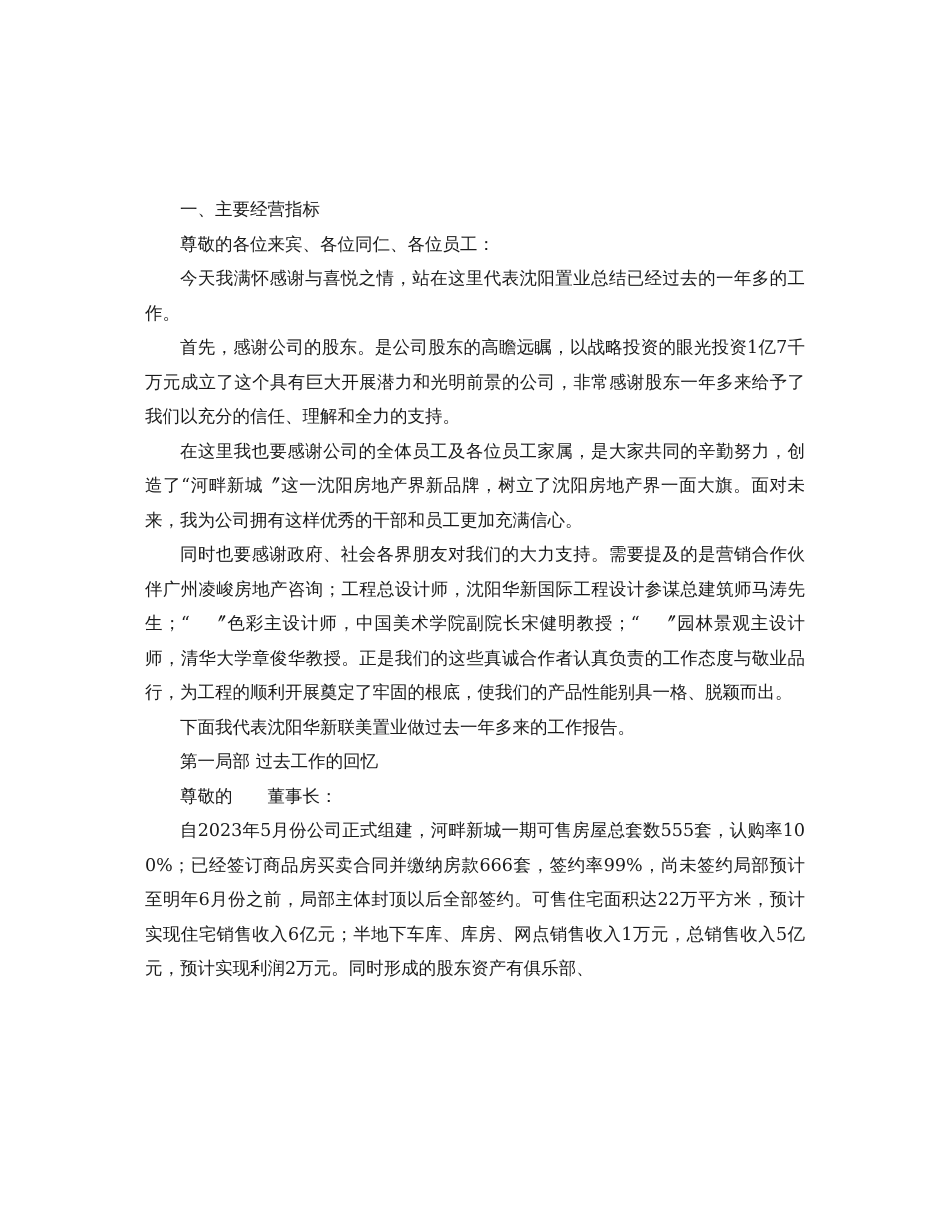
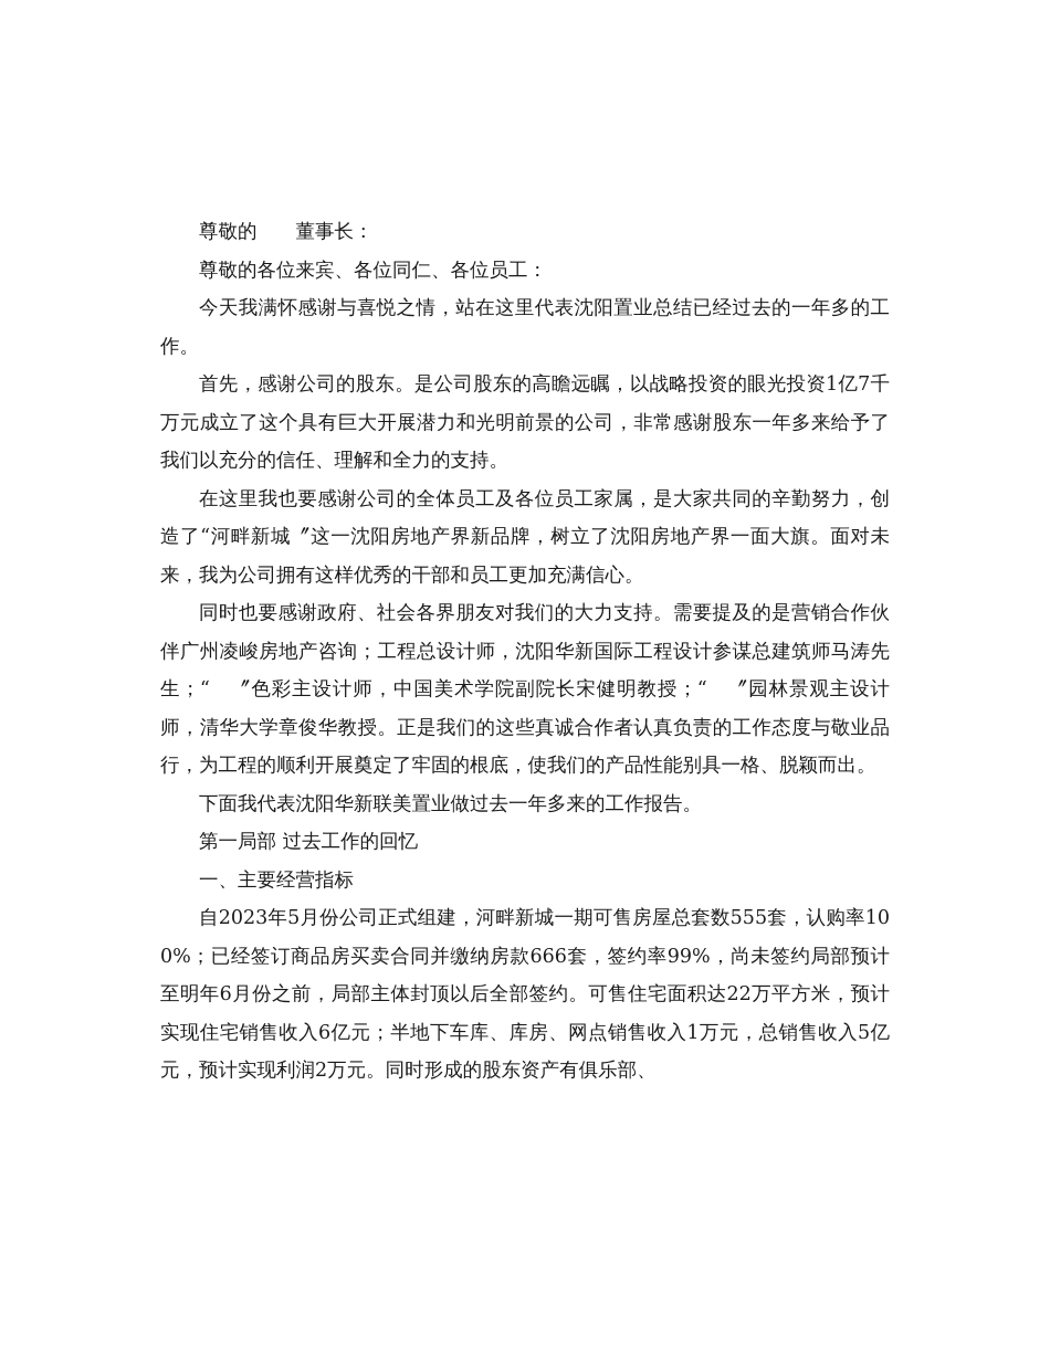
- 一、主要经营指标
+ 尊敬的 董事长：
  尊敬的各位来宾、各位同仁、各位员工：
  今天我满怀感谢与喜悦之情，站在这里代表沈阳置业总结已经过去的一年多的工作。
  首先，感谢公司的股东。是公司股东的高瞻远瞩，以战略投资的眼光投资1亿7千万元成立了这个具有巨大开展潜力和光明前景的公司，非常感谢股东一年多来给予了我们以充分的信任、理解和全力的支持。
  在这里我也要感谢公司的全体员工及各位员工家属，是大家共同的辛勤努力，创造了“河畔新城〞这一沈阳房地产界新品牌，树立了沈阳房地产界一面大旗。面对未来，我为公司拥有这样优秀的干部和员工更加充满信心。
  同时也要感谢政府、社会各界朋友对我们的大力支持。需要提及的是营销合作伙伴广州凌峻房地产咨询；工程总设计师，沈阳华新国际工程设计参谋总建筑师马涛先生；“ 〞色彩主设计师，中国美术学院副院长宋健明教授；“ 〞园林景观主设计师，清华大学章俊华教授。正是我们的这些真诚合作者认真负责的工作态度与敬业品行，为工程的顺利开展奠定了牢固的根底，使我们的产品性能别具一格、脱颖而出。
  下面我代表沈阳华新联美置业做过去一年多来的工作报告。
  第一局部 过去工作的回忆
- 尊敬的 董事长：
+ 一、主要经营指标
  自2023年5月份公司正式组建，河畔新城一期可售房屋总套数555套，认购率100%；已经签订商品房买卖合同并缴纳房款666套，签约率99%，尚未签约局部预计至明年6月份之前，局部主体封顶以后全部签约。可售住宅面积达22万平方米，预计实现住宅销售收入6亿元；半地下车库、库房、网点销售收入1万元，总销售收入5亿元，预计实现利润2万元。同时形成的股东资产有俱乐部、
